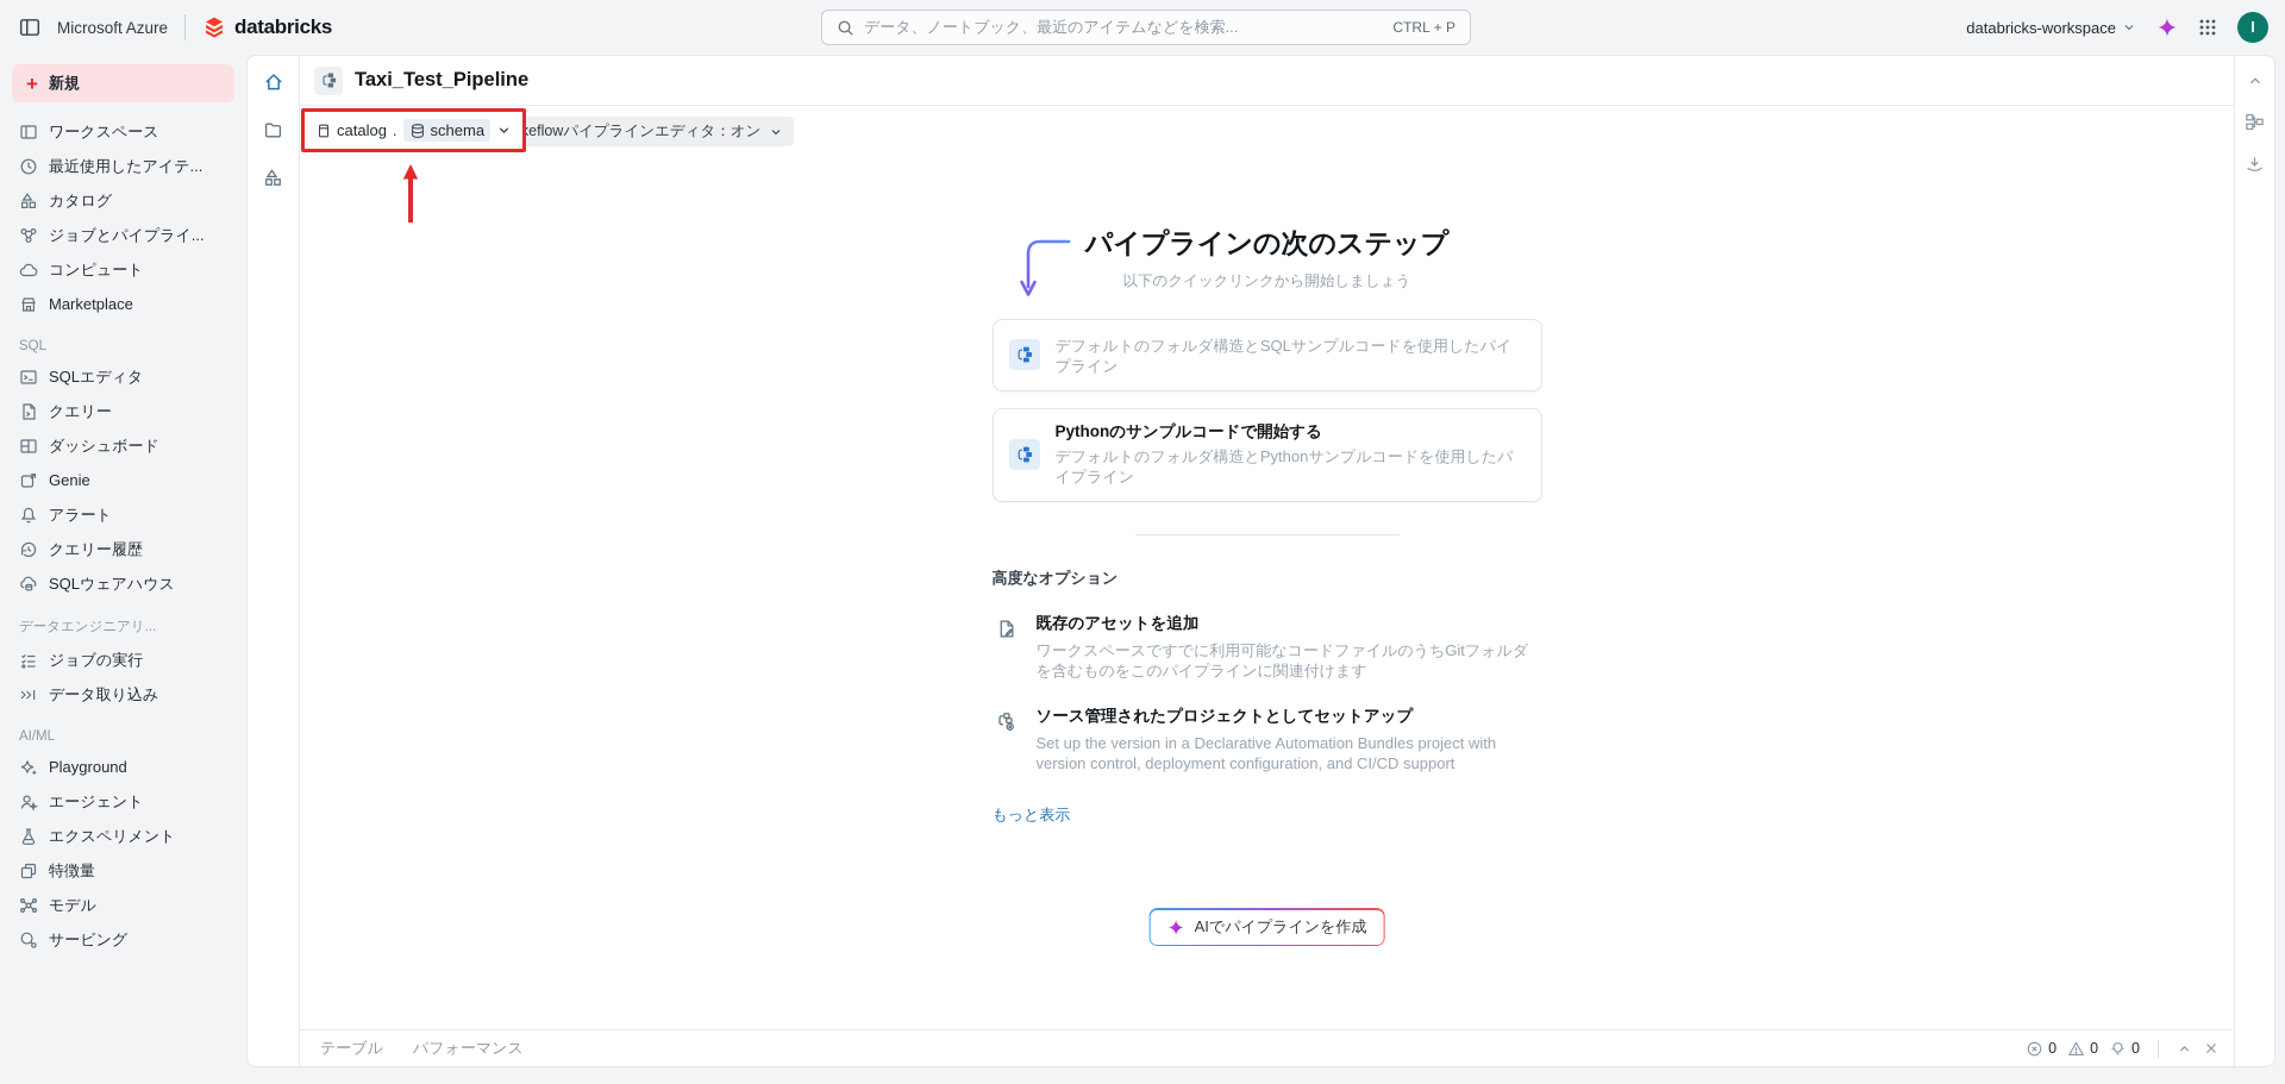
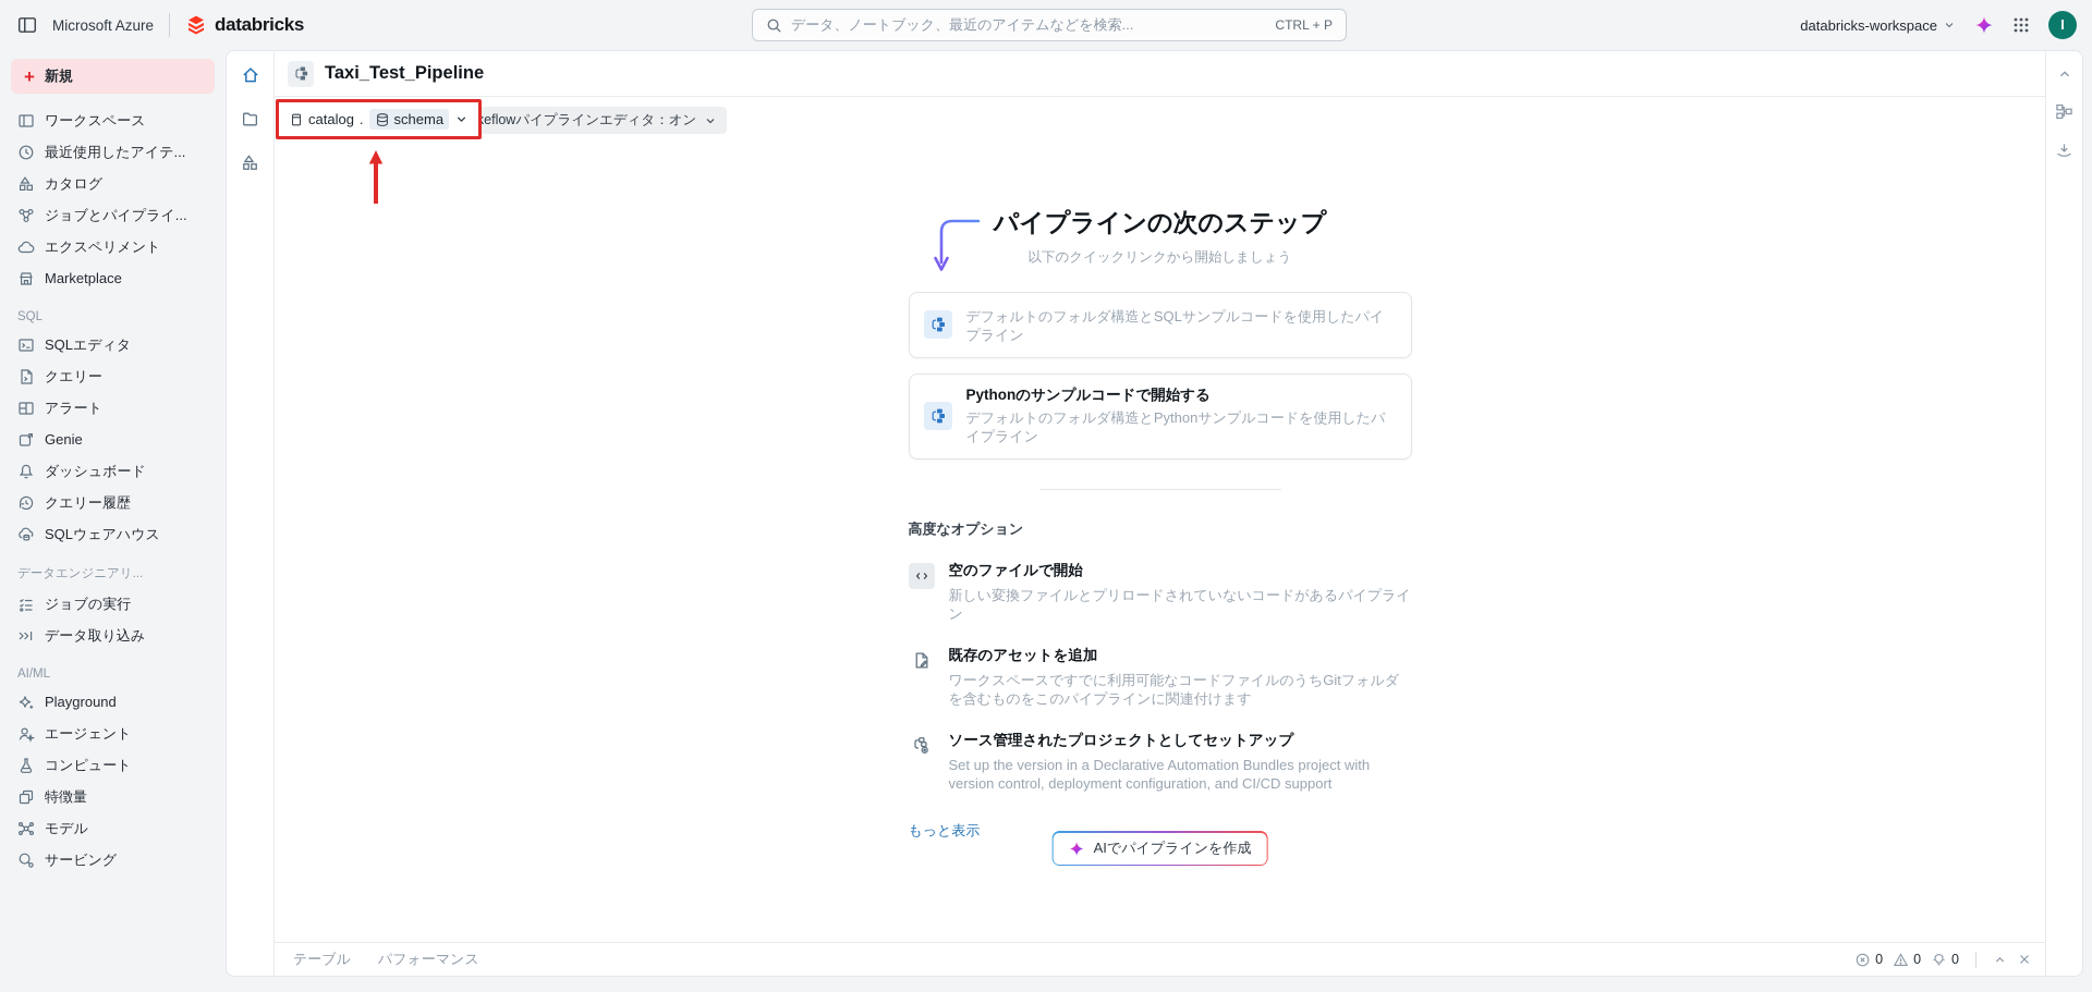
  Microsoft Azure
  databricks
  データ、ノートブック、最近のアイテムなどを検索...
  CTRL + P
  databricks-workspace
  I
  +
  新規
  ワークスペース
  最近使用したアイテ...
  カタログ
  ジョブとパイプライ...
- コンピュート
+ エクスペリメント
  Marketplace
  SQL
  SQLエディタ
  クエリー
- ダッシュボード
+ アラート
  Genie
- アラート
+ ダッシュボード
  クエリー履歴
  SQLウェアハウス
  データエンジニアリ...
  ジョブの実行
  データ取り込み
  AI/ML
  Playground
  エージェント
- エクスペリメント
+ コンピュート
  特徴量
  モデル
  サービング
  Taxi_Test_Pipeline
  catalog
  .
  schema
  eflowパイプラインエディタ：オン
  パイプラインの次のステップ
  以下のクイックリンクから開始しましょう
  デフォルトのフォルダ構造とSQLサンプルコードを使用したパイプライン
  Pythonのサンプルコードで開始する
  デフォルトのフォルダ構造とPythonサンプルコードを使用したパイプライン
  高度なオプション
+ 空のファイルで開始
+ 新しい変換ファイルとプリロードされていないコードがあるパイプライン
  既存のアセットを追加
  ワークスペースですでに利用可能なコードファイルのうちGitフォルダを含むものをこのパイプラインに関連付けます
  ソース管理されたプロジェクトとしてセットアップ
  Set up the version in a Declarative Automation Bundles project with version control, deployment configuration, and CI/CD support
  もっと表示
  AIでパイプラインを作成
  テーブル
  パフォーマンス
  0
  0
  0
